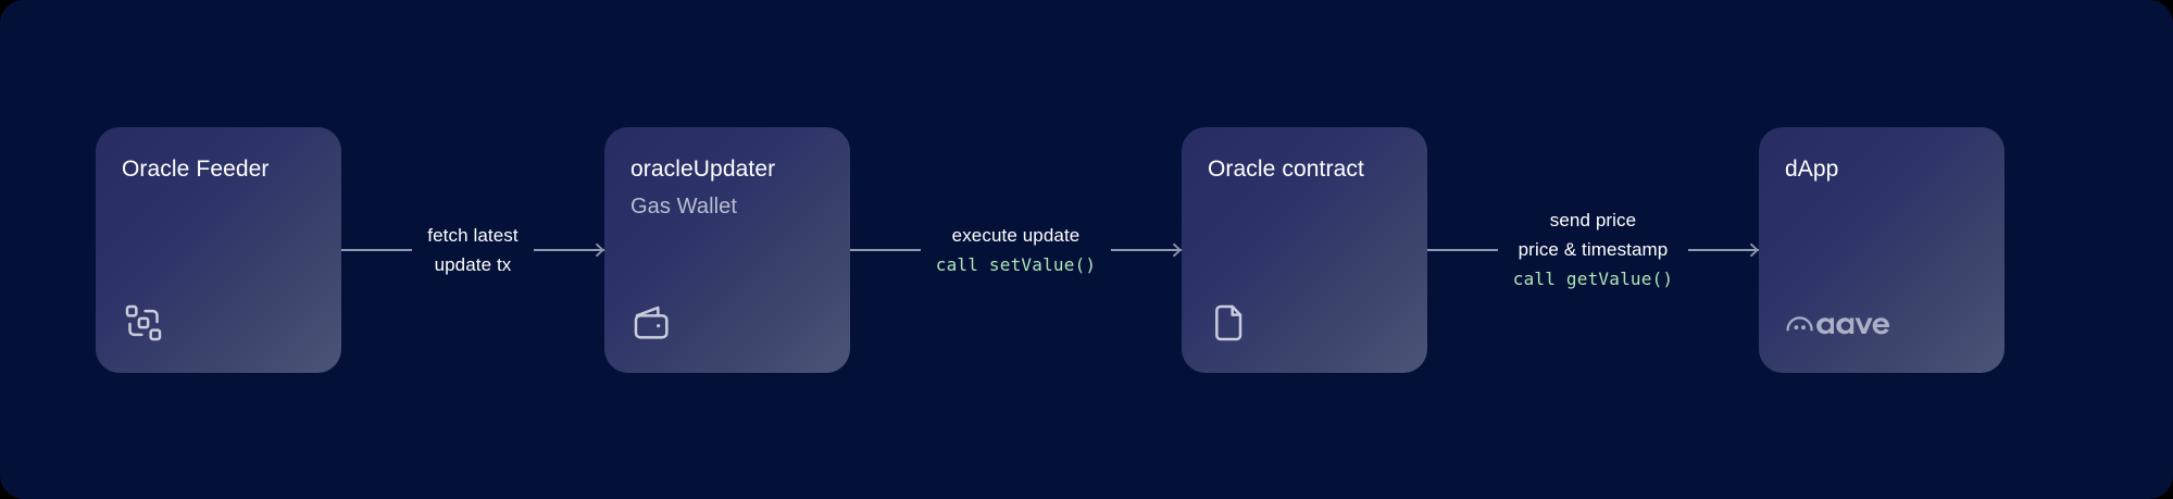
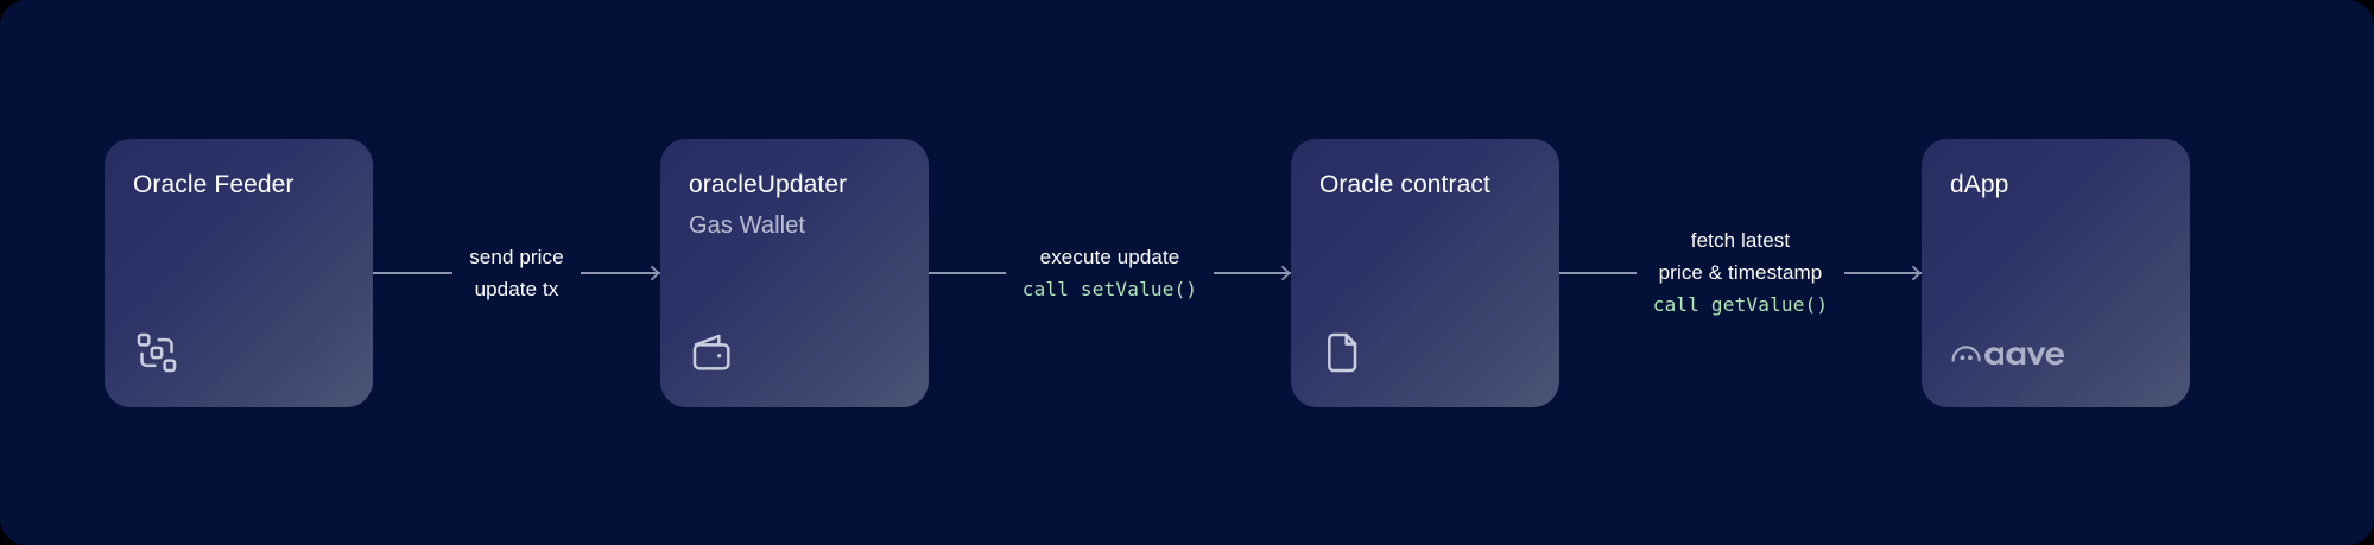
  Oracle Feeder
- fetch latest
+ send price
  update tx
  oracleUpdater
  Gas Wallet
  execute update
  call setValue()
  Oracle contract
- send price
+ fetch latest
  price & timestamp
  call getValue()
  dApp
